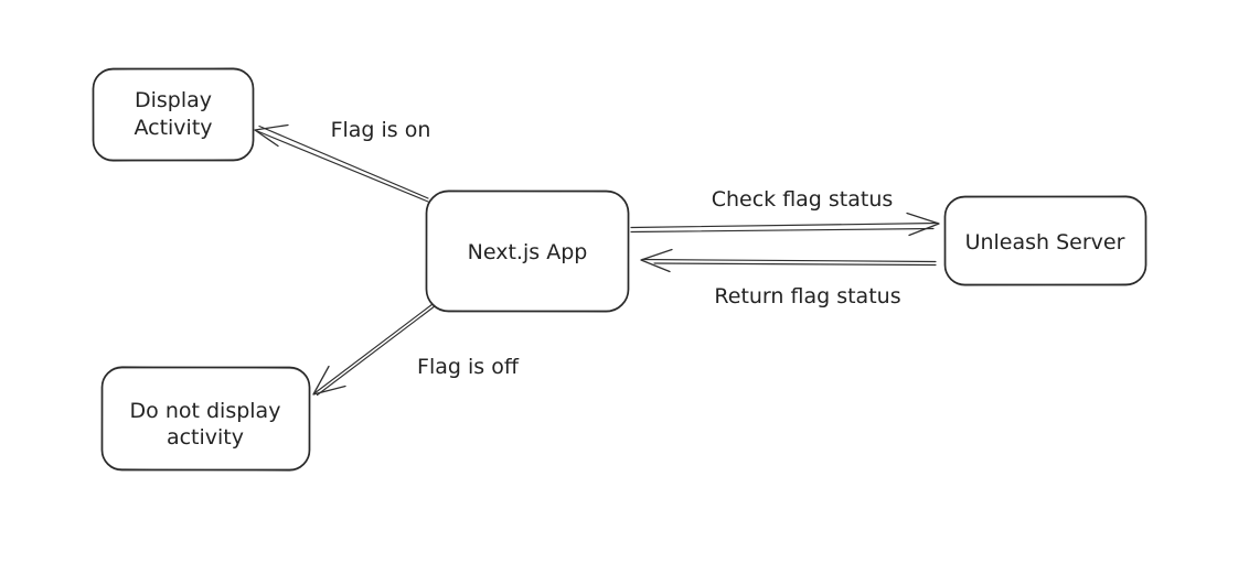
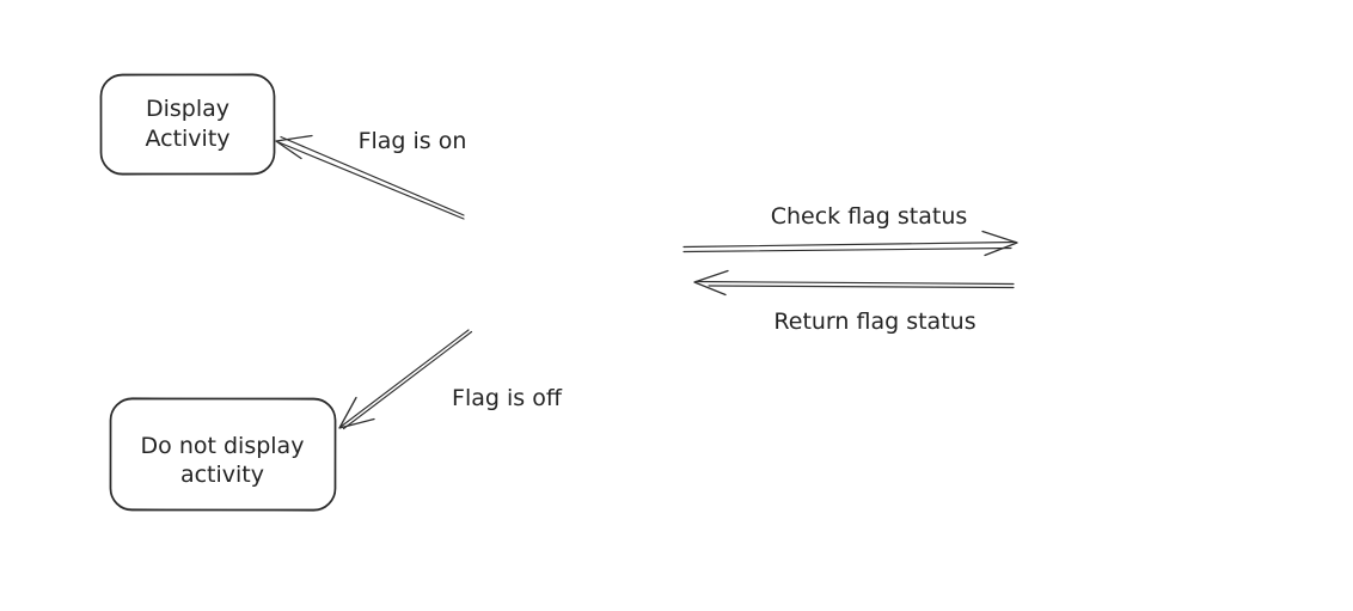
  Flag is on
  Check flag status
  Return flag status
  Flag is off
  Display
  Activity
- Next.js App
- Unleash Server
  Do not display
  activity
